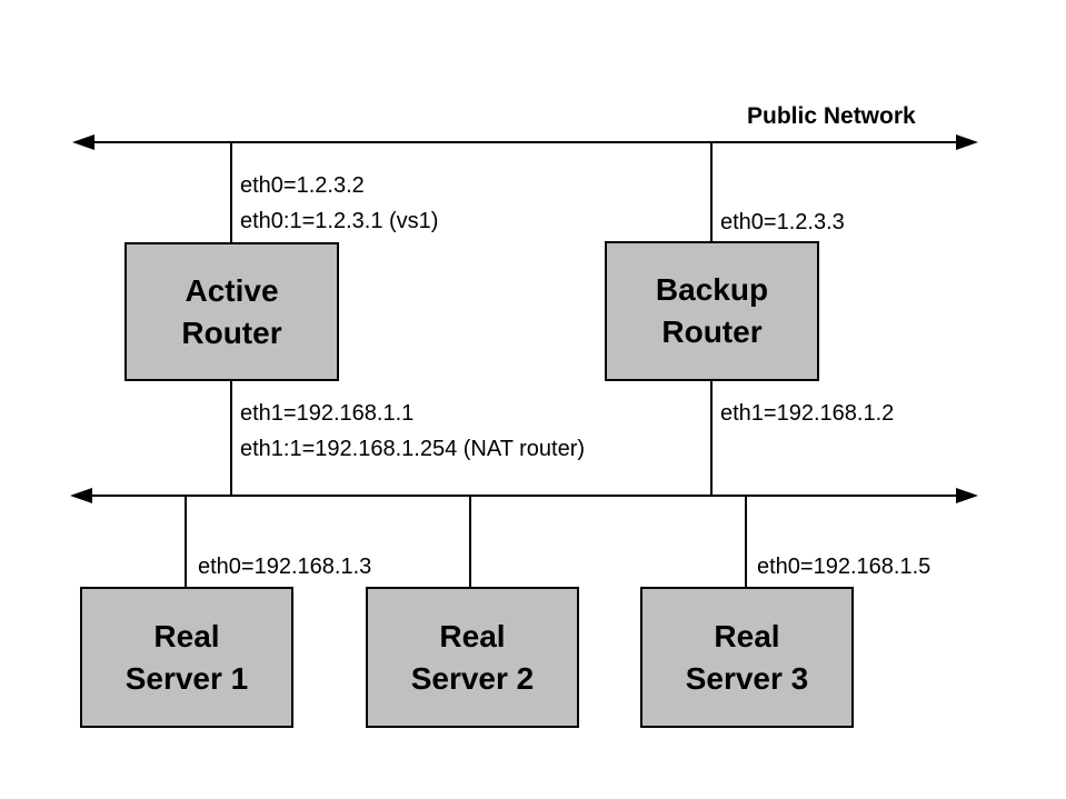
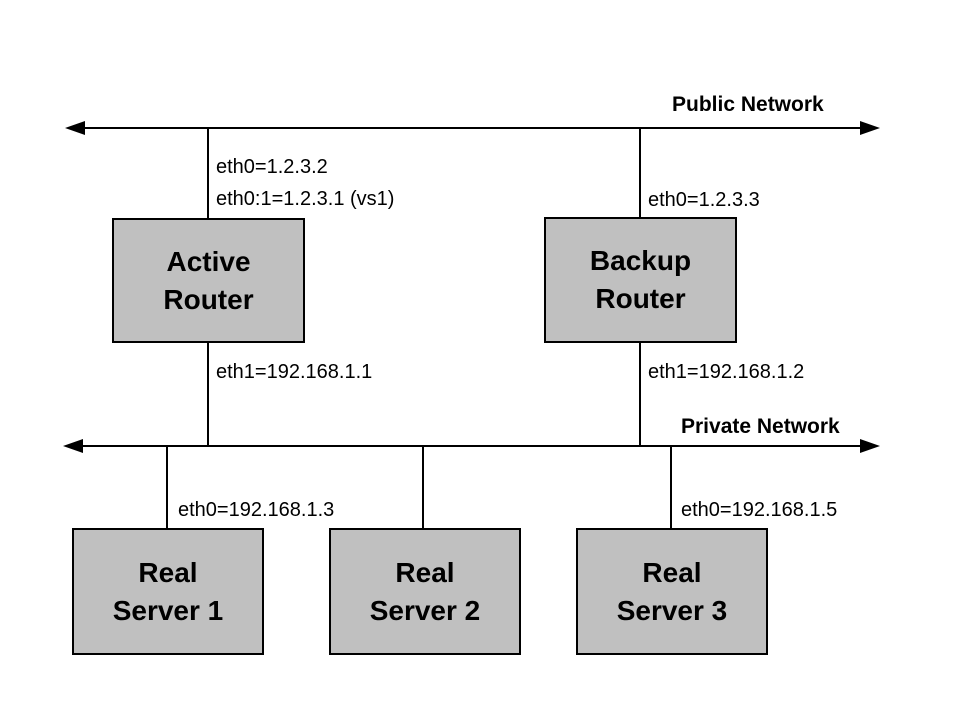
  Public Network
  eth0=1.2.3.2
  eth0:1=1.2.3.1 (vs1)
  eth0=1.2.3.3
  Active
  Router
  Backup
  Router
  eth1=192.168.1.1
- eth1:1=192.168.1.254 (NAT router)
  eth1=192.168.1.2
+ Private Network
  eth0=192.168.1.3
  eth0=192.168.1.5
  Real
  Server 1
  Real
  Server 2
  Real
  Server 3
